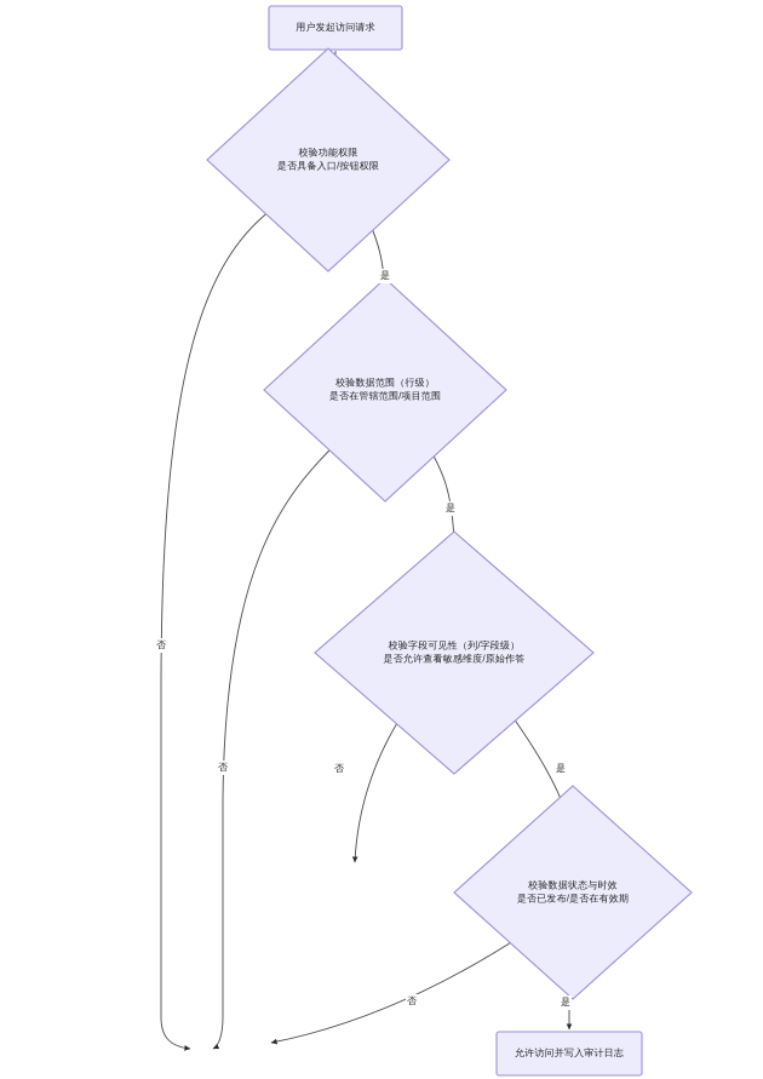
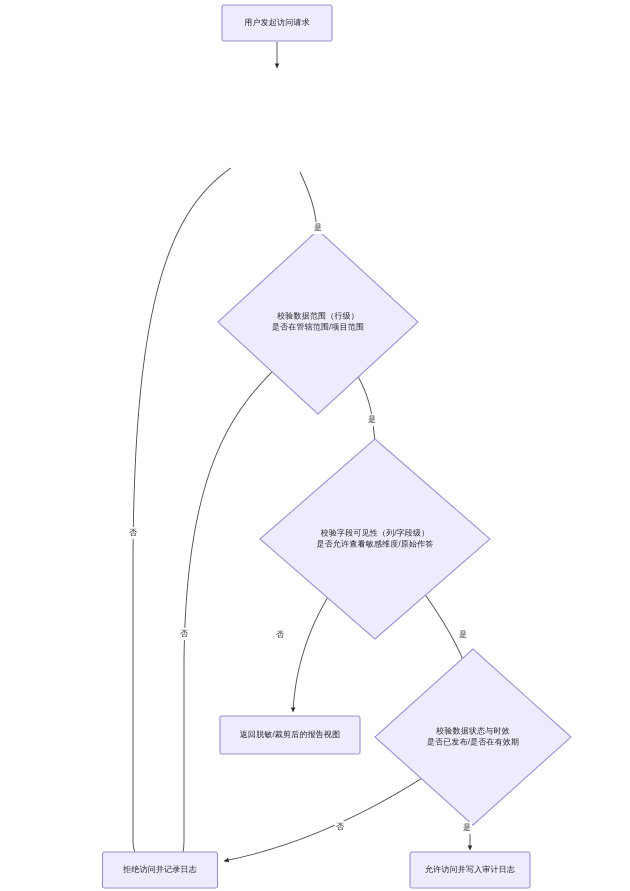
  用户发起访问请求
- 校验功能权限
- 是否具备入口/按钮权限
  校验数据范围（行级）
  是否在管辖范围/项目范围
  校验字段可见性（列/字段级）
  是否允许查看敏感维度/原始作答
  校验数据状态与时效
  是否已发布/是否在有效期
+ 返回脱敏/裁剪后的报告视图
+ 拒绝访问并记录日志
  允许访问并写入审计日志
  是
  否
  是
  否
  否
  是
  否
  是
